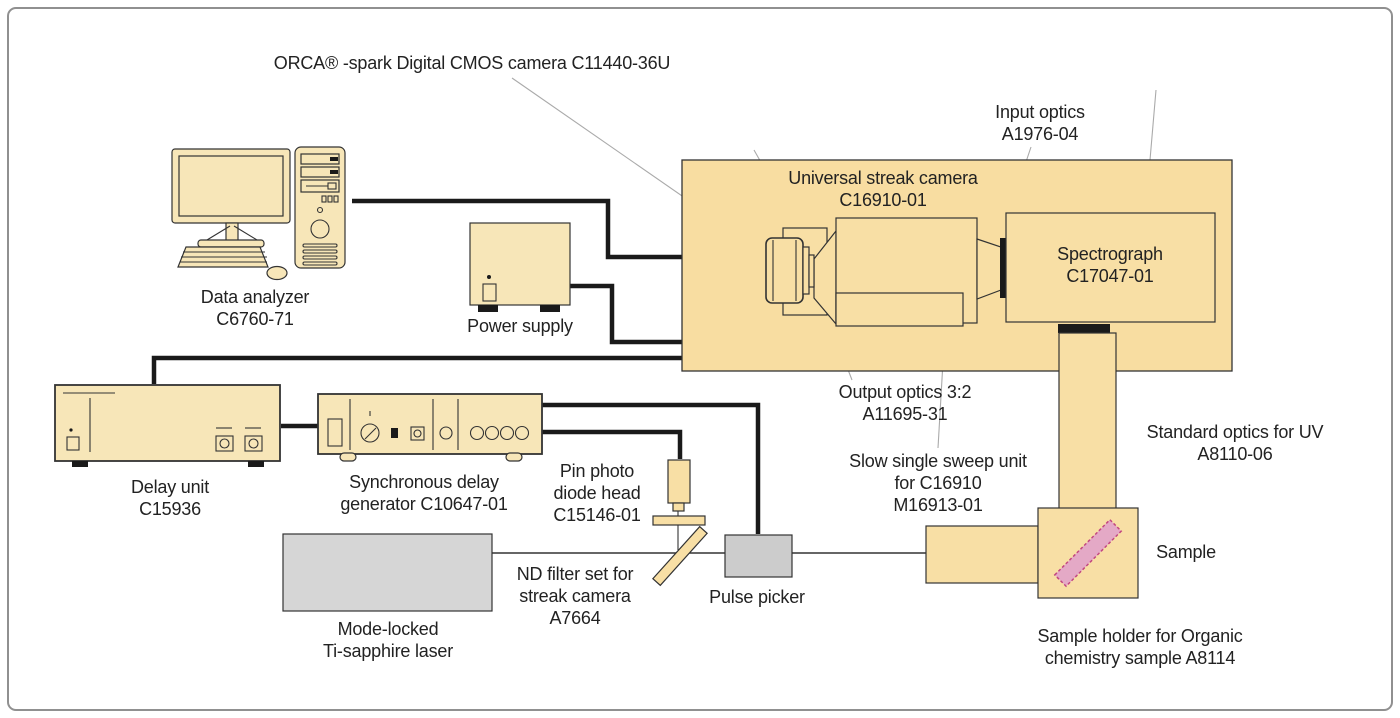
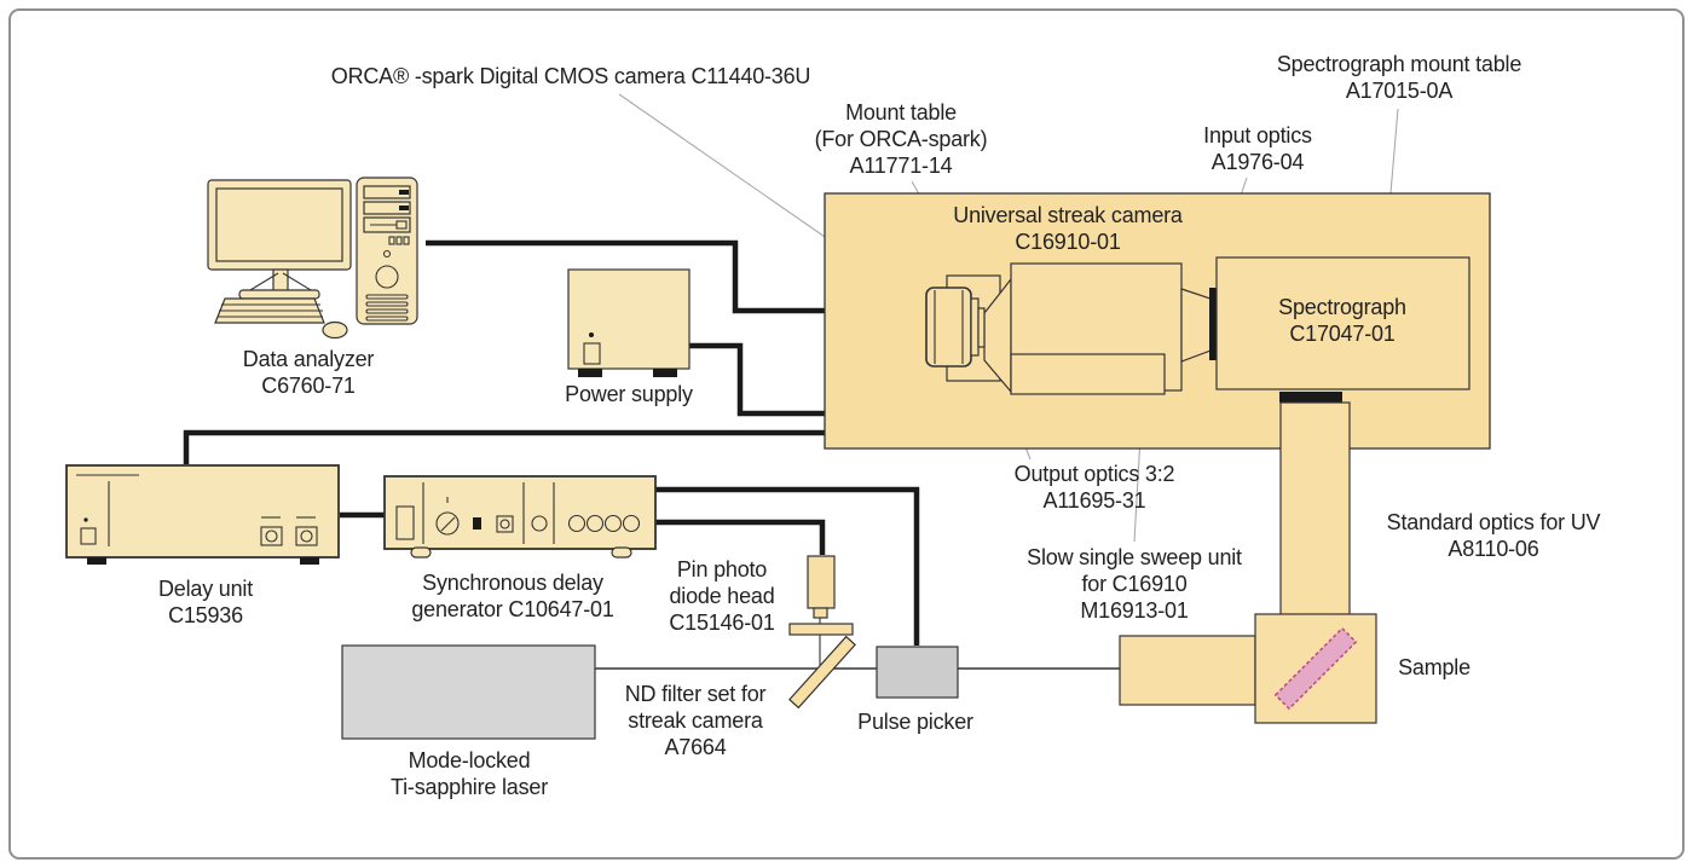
  ORCA® -spark Digital CMOS camera C11440-36U
+ Spectrograph mount table
+ A17015-0A
+ Mount table
+ (For ORCA-spark)
+ A11771-14
  Input optics
  A1976-04
  Universal streak camera
  C16910-01
  Spectrograph
  C17047-01
  Data analyzer
  C6760-71
  Power supply
  Delay unit
  C15936
  Synchronous delay
  generator C10647-01
  Pin photo
  diode head
  C15146-01
  ND filter set for
  streak camera
  A7664
  Mode-locked
  Ti-sapphire laser
  Pulse picker
  Output optics 3:2
  A11695-31
  Slow single sweep unit
  for C16910
  M16913-01
  Standard optics for UV
  A8110-06
  Sample
- Sample holder for Organic
- chemistry sample A8114
